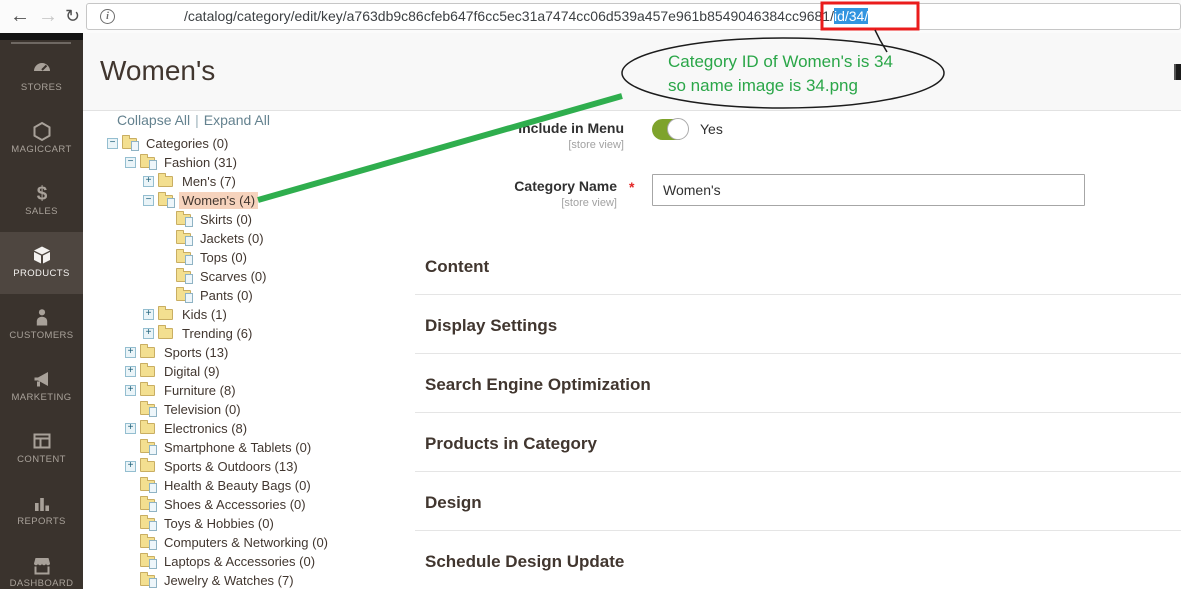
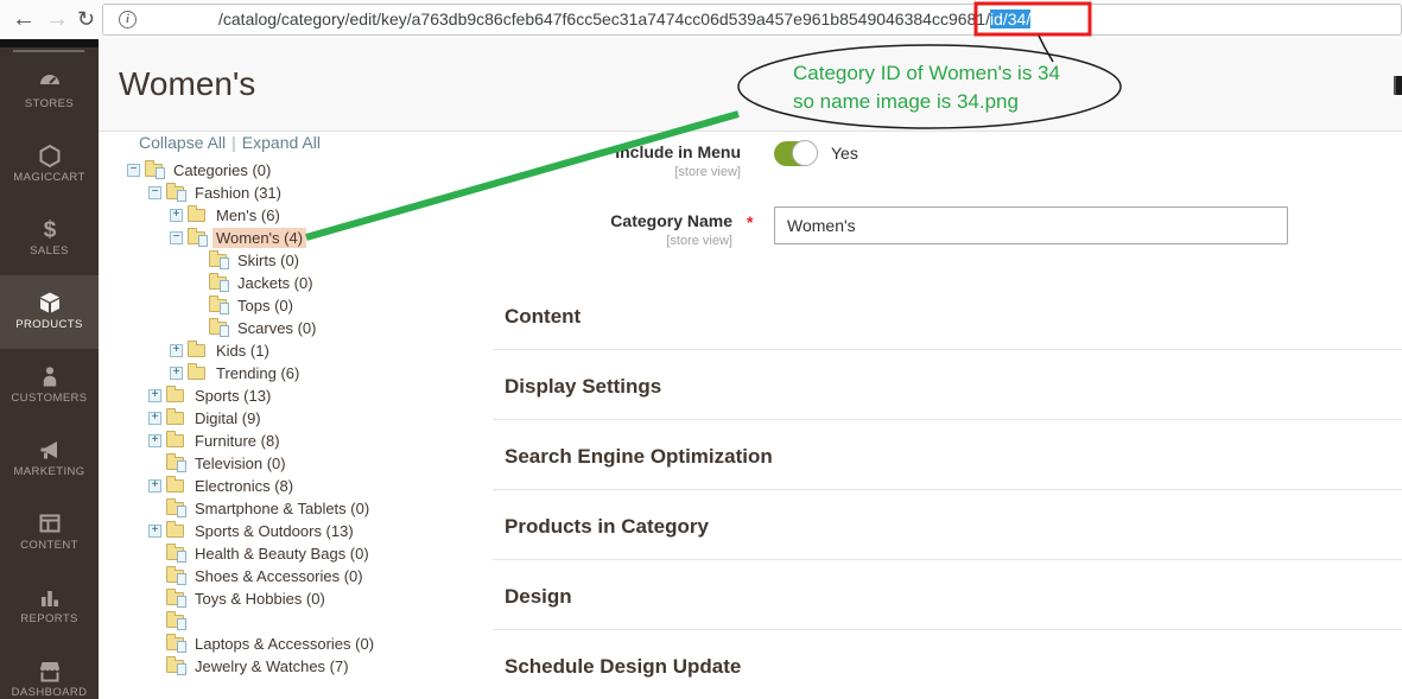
  ←
  →
  ↻
  i
  /catalog/category/edit/key/a763db9c86cfeb647f6cc5ec31a7474cc06d539a457e961b8549046384cc9681/id/34/
  STORES
  MAGICCART
  $
  SALES
  PRODUCTS
  CUSTOMERS
  MARKETING
  CONTENT
  REPORTS
  DASHBOARD
  Women's
  Collapse All | Expand All
  −
  Categories (0)
  −
  Fashion (31)
  +
- Men's (7)
+ Men's (6)
  −
  Women's (4)
  Skirts (0)
  Jackets (0)
  Tops (0)
  Scarves (0)
- Pants (0)
  +
  Kids (1)
  +
  Trending (6)
  +
  Sports (13)
  +
  Digital (9)
  +
  Furniture (8)
  Television (0)
  +
  Electronics (8)
  Smartphone & Tablets (0)
  +
  Sports & Outdoors (13)
  Health & Beauty Bags (0)
  Shoes & Accessories (0)
  Toys & Hobbies (0)
- Computers & Networking (0)
  Laptops & Accessories (0)
  Jewelry & Watches (7)
  nclude in Menu
  [store view]
  Yes
  Category Name
  [store view]
  *
  Women's
  Content
  Display Settings
  Search Engine Optimization
  Products in Category
  Design
  Schedule Design Update
  Category ID of Women's is 34
  so name image is 34.png
